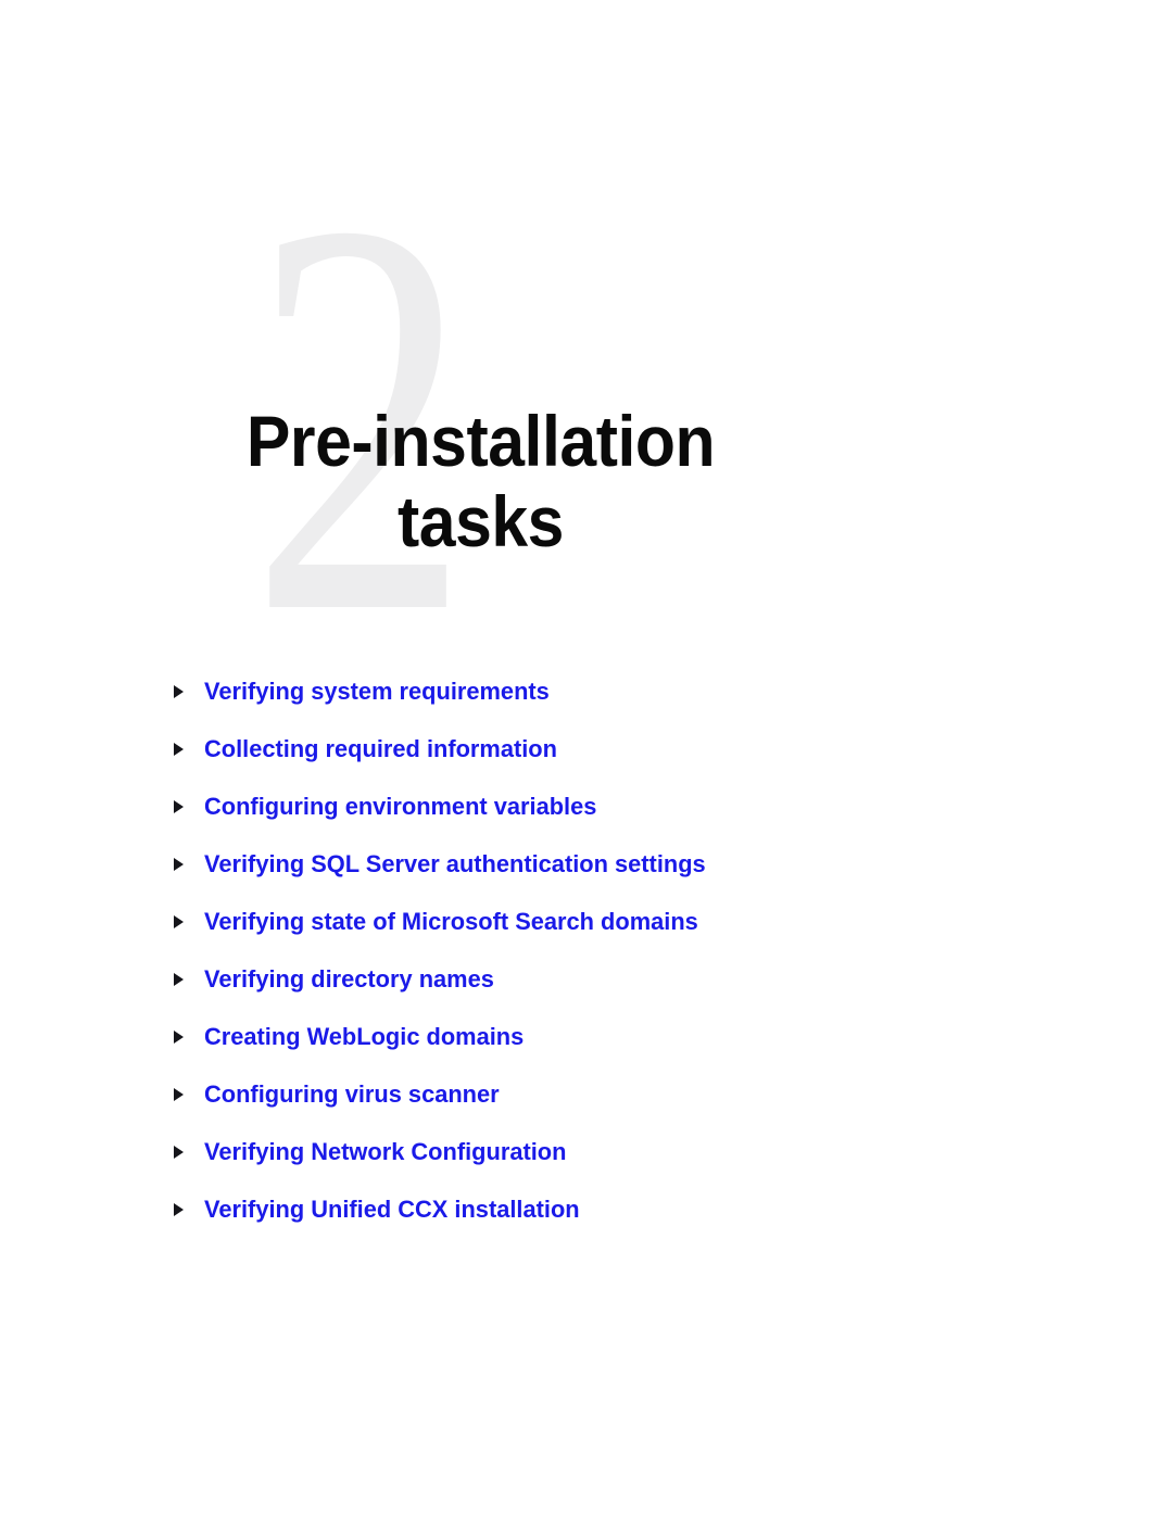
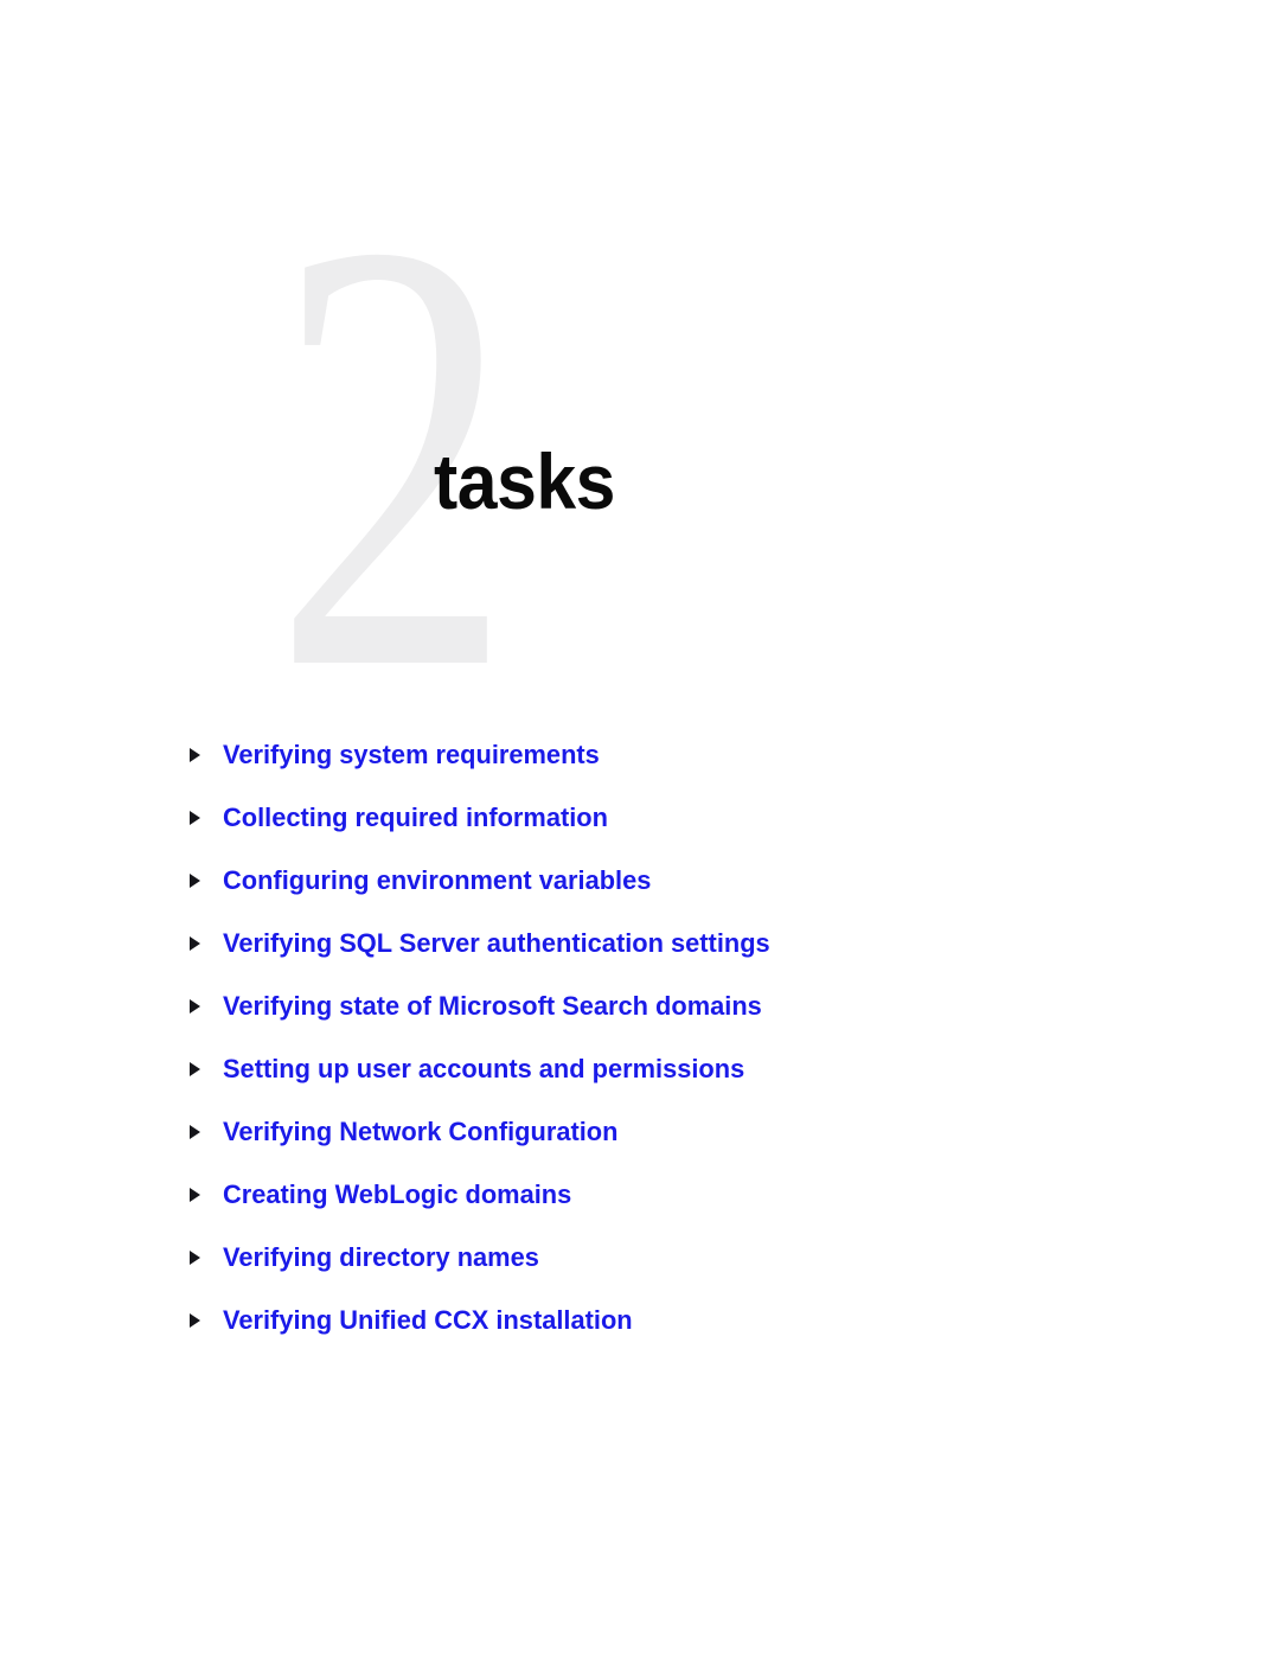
  2
- Pre-installation
  tasks
  Verifying system requirements
  Collecting required information
  Configuring environment variables
  Verifying SQL Server authentication settings
  Verifying state of Microsoft Search domains
+ Setting up user accounts and permissions
- Verifying directory names
+ Verifying Network Configuration
  Creating WebLogic domains
- Configuring virus scanner
- Verifying Network Configuration
+ Verifying directory names
  Verifying Unified CCX installation
